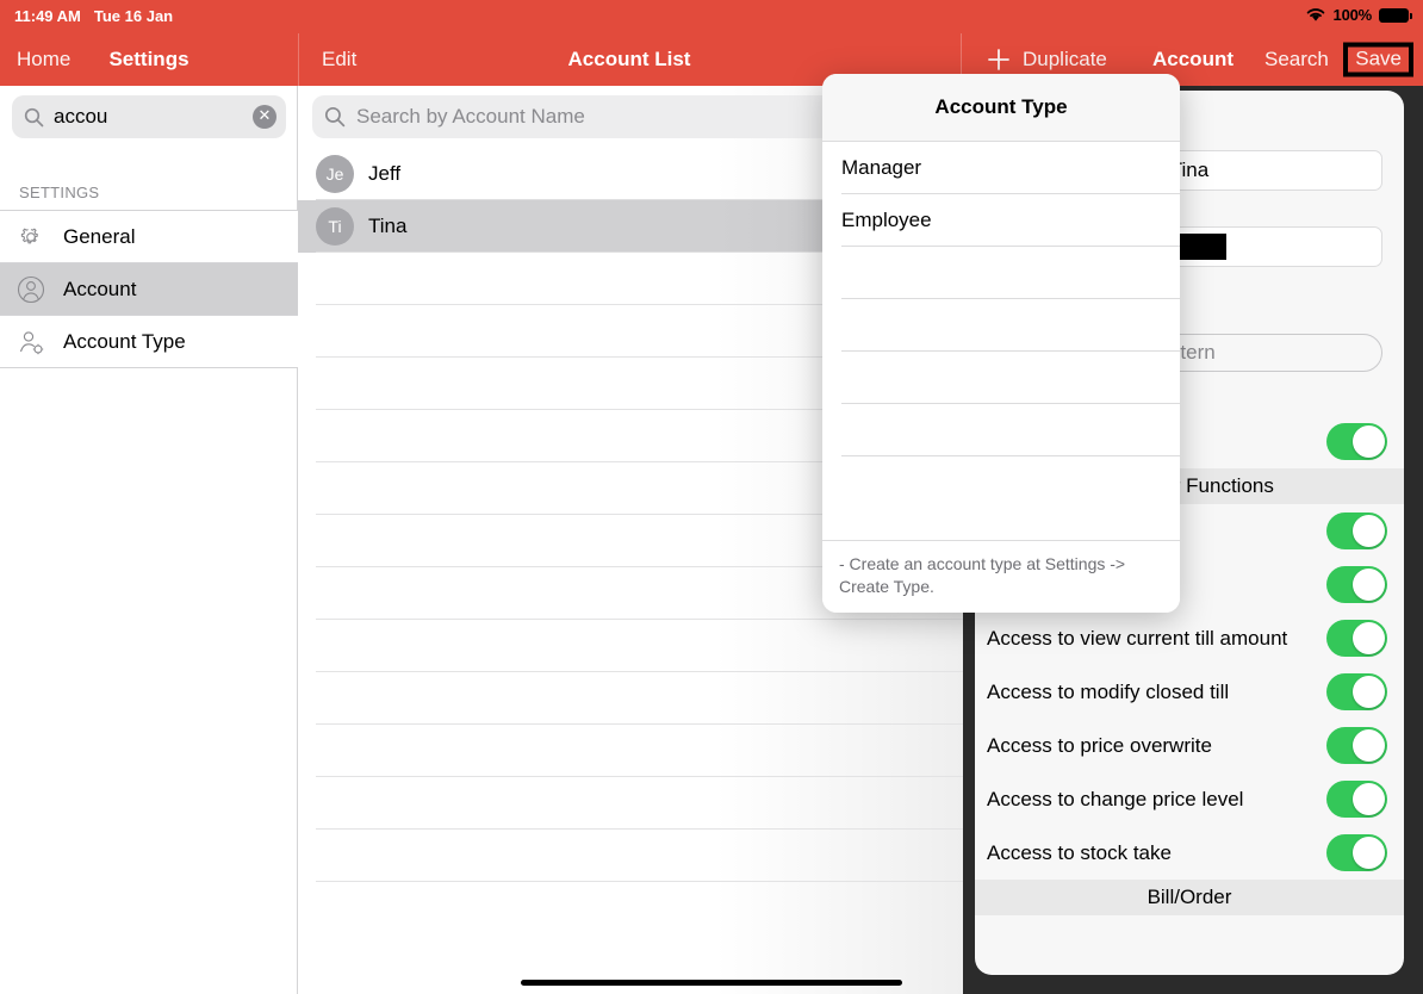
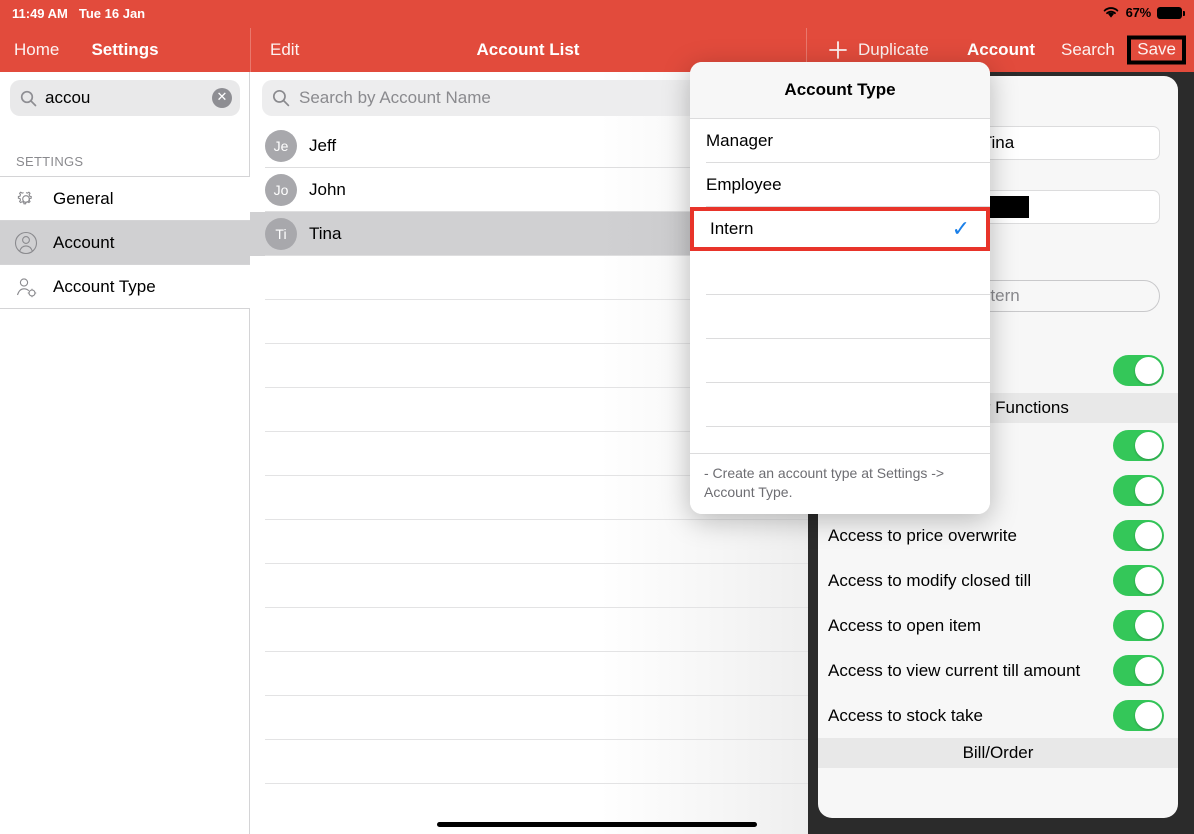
  11:49 AM
  Tue 16 Jan
- 100%
+ 67%
  Home
  Settings
  Edit
  Account List
  Duplicate
  Account
  Search
  Save
  accou
  ✕
  SETTINGS
  General
  Account
  Account Type
  Search by Account Name
  Je
  Jeff
+ Jo
+ John
  Ti
  Tina
  ina
- Access to view current till amount
+ Access to price overwrite
  Access to modify closed till
+ Access to open item
- Access to price overwrite
+ Access to view current till amount
- Access to change price level
  Access to stock take
  Bill/Order
  Account Type
  Manager
  Employee
+ Intern
+ ✓
- - Create an account type at Settings -> Create Type.
+ - Create an account type at Settings -> Account Type.
